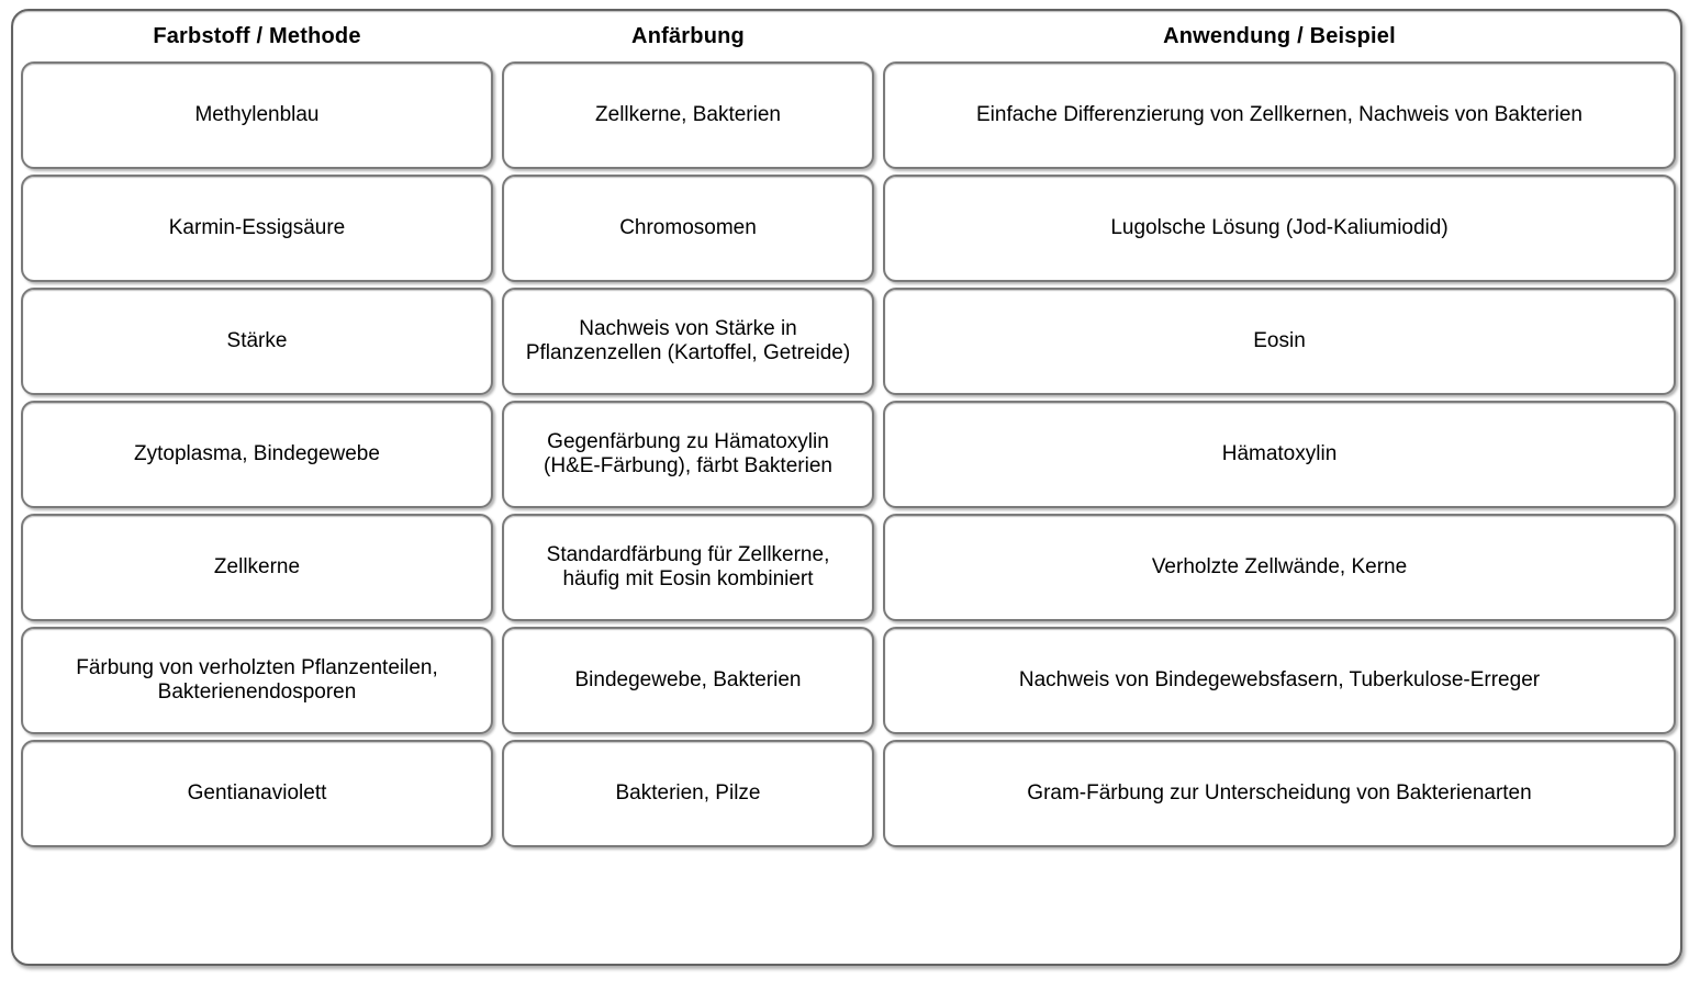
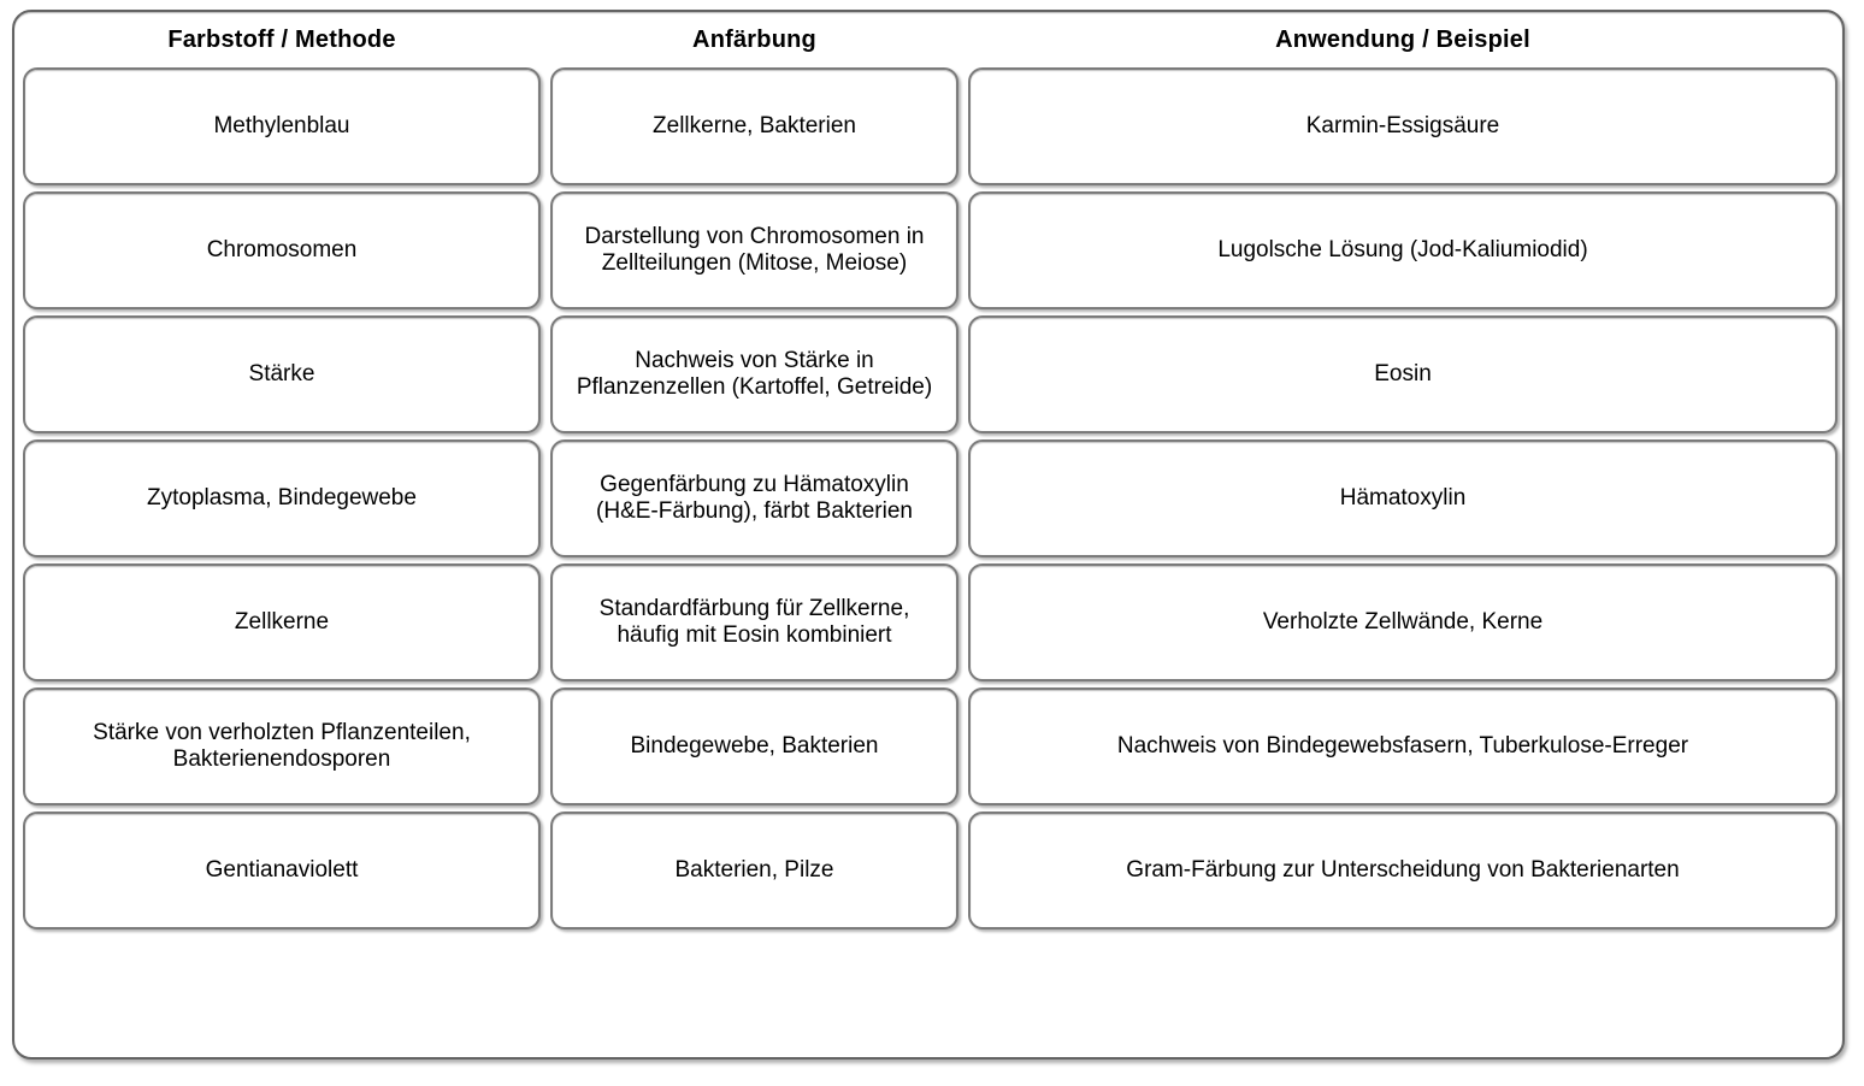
  Farbstoff / Methode
  Anfärbung
  Anwendung / Beispiel
  Methylenblau
  Zellkerne, Bakterien
- Einfache Differenzierung von Zellkernen, Nachweis von Bakterien
  Karmin-Essigsäure
  Chromosomen
+ Darstellung von Chromosomen in Zellteilungen (Mitose, Meiose)
  Lugolsche Lösung (Jod-Kaliumiodid)
  Stärke
  Nachweis von Stärke in Pflanzenzellen (Kartoffel, Getreide)
  Eosin
  Zytoplasma, Bindegewebe
  Gegenfärbung zu Hämatoxylin (H&E-Färbung), färbt Bakterien
  Hämatoxylin
  Zellkerne
  Standardfärbung für Zellkerne, häufig mit Eosin kombiniert
  Verholzte Zellwände, Kerne
- Färbung von verholzten Pflanzenteilen, Bakterienendosporen
+ Stärke von verholzten Pflanzenteilen, Bakterienendosporen
  Bindegewebe, Bakterien
  Nachweis von Bindegewebsfasern, Tuberkulose-Erreger
  Gentianaviolett
  Bakterien, Pilze
  Gram-Färbung zur Unterscheidung von Bakterienarten
